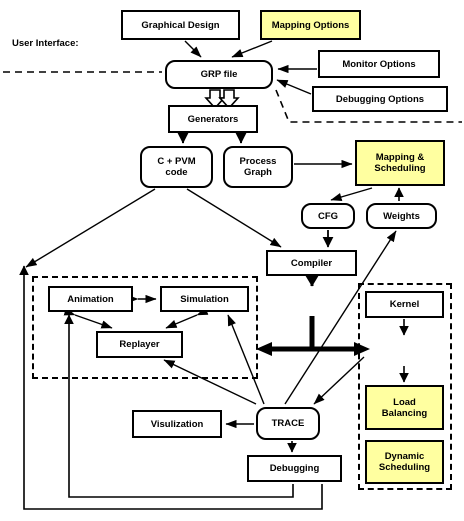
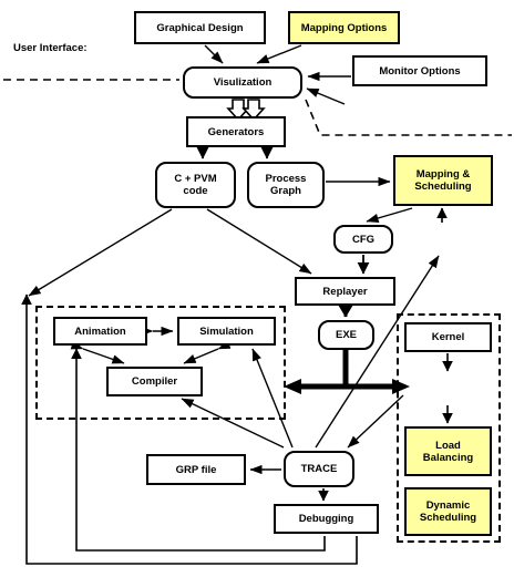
  User Interface:
  Graphical Design
  Mapping Options
  Monitor Options
- Debugging Options
- GRP file
+ Visulization
  Generators
  C + PVM
  code
  Process
  Graph
  Mapping &
  Scheduling
  CFG
- Weights
- Compiler
+ Replayer
+ EXE
  Animation
  Simulation
- Replayer
+ Compiler
  Kernel
  Load
  Balancing
  Dynamic
  Scheduling
- Visulization
+ GRP file
  TRACE
  Debugging
